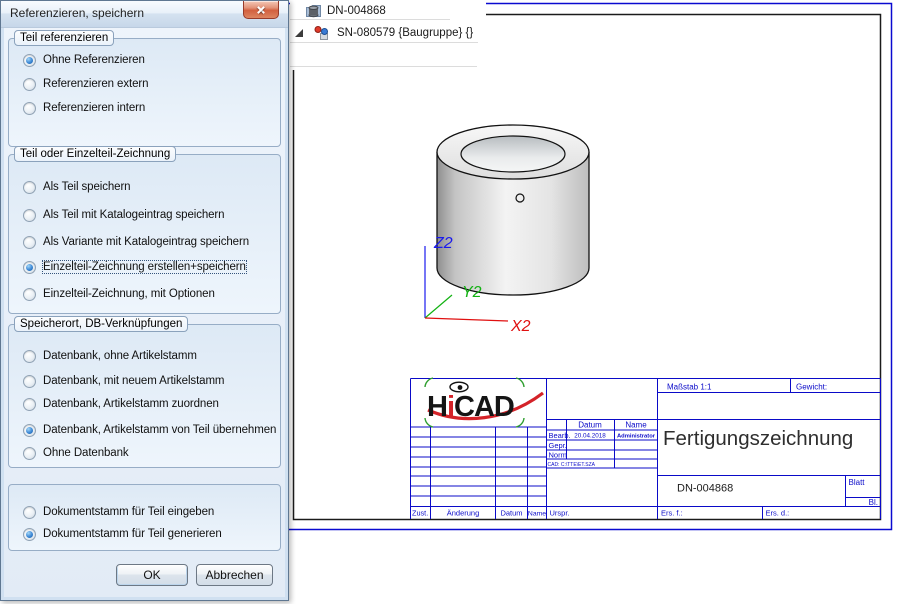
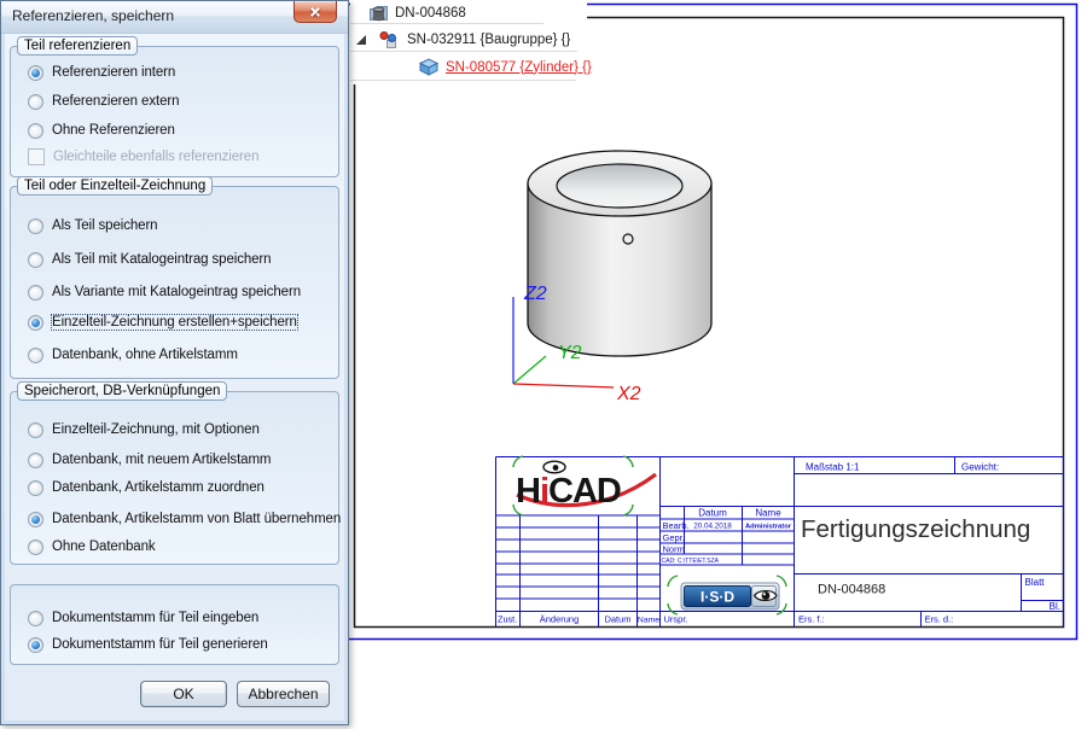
  Z2
  Y2
  X2
  Maßstab 1:1
  Gewicht:
  Datum
  Name
  Bearb.
  Gepr.
  Norm
  Blatt
  Bl.
  Zust.
  Änderung
  Datum
  Urspr.
  Ers. f.:
  Ers. d.:
  Fertigungszeichnung
  DN-004868
  HiCAD
+ I·S·D
  DN-004868
- SN-080579 {Baugruppe} {}
+ SN-032911 {Baugruppe} {}
+ SN-080577 {Zylinder} {}
  Referenzieren, speichern
  Teil referenzieren
- Ohne Referenzieren
+ Referenzieren intern
  Referenzieren extern
- Referenzieren intern
+ Ohne Referenzieren
+ Gleichteile ebenfalls referenzieren
  Teil oder Einzelteil-Zeichnung
  Als Teil speichern
  Als Teil mit Katalogeintrag speichern
  Als Variante mit Katalogeintrag speichern
  Einzelteil-Zeichnung erstellen+speichern
- Einzelteil-Zeichnung, mit Optionen
+ Datenbank, ohne Artikelstamm
  Speicherort, DB-Verknüpfungen
- Datenbank, ohne Artikelstamm
+ Einzelteil-Zeichnung, mit Optionen
  Datenbank, mit neuem Artikelstamm
  Datenbank, Artikelstamm zuordnen
- Datenbank, Artikelstamm von Teil übernehmen
+ Datenbank, Artikelstamm von Blatt übernehmen
  Ohne Datenbank
  Dokumentstamm für Teil eingeben
  Dokumentstamm für Teil generieren
  OK
  Abbrechen
